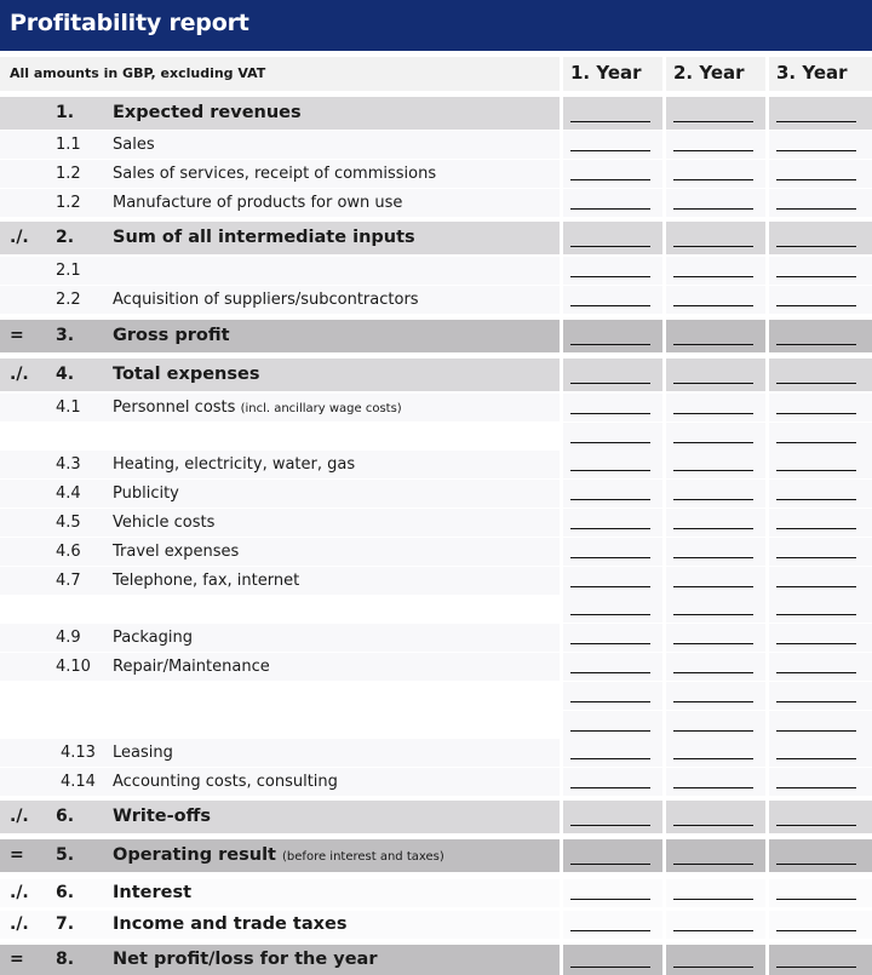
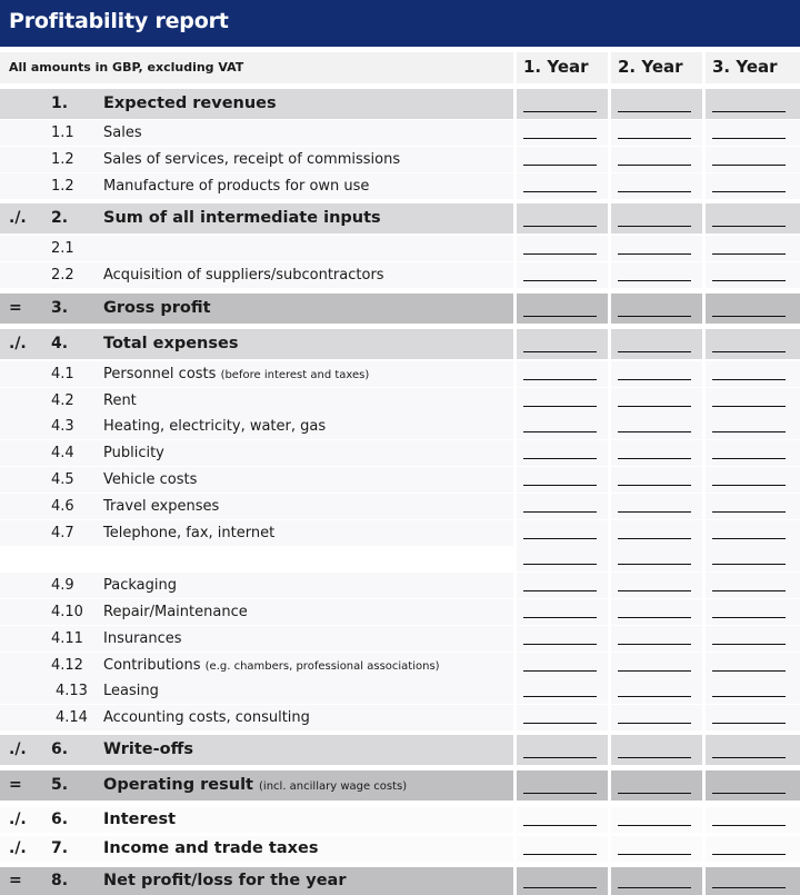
  Profitability report
  All amounts in GBP, excluding VAT
  1. Year
  2. Year
  3. Year
  1.
  Expected revenues
  1.1
  Sales
  1.2
  Sales of services, receipt of commissions
  1.2
  Manufacture of products for own use
  ./.
  2.
  Sum of all intermediate inputs
  2.1
  2.2
  Acquisition of suppliers/subcontractors
  =
  3.
  Gross profit
  ./.
  4.
  Total expenses
  4.1
- Personnel costs (incl. ancillary wage costs)
+ Personnel costs (before interest and taxes)
+ 4.2
+ Rent
  4.3
  Heating, electricity, water, gas
  4.4
  Publicity
  4.5
  Vehicle costs
  4.6
  Travel expenses
  4.7
  Telephone, fax, internet
  4.9
  Packaging
  4.10
  Repair/Maintenance
+ 4.11
+ Insurances
+ 4.12
+ Contributions (e.g. chambers, professional associations)
  4.13
  Leasing
  4.14
  Accounting costs, consulting
  ./.
  6.
  Write-offs
  =
  5.
- Operating result (before interest and taxes)
+ Operating result (incl. ancillary wage costs)
  ./.
  6.
  Interest
  ./.
  7.
  Income and trade taxes
  =
  8.
  Net profit/loss for the year
